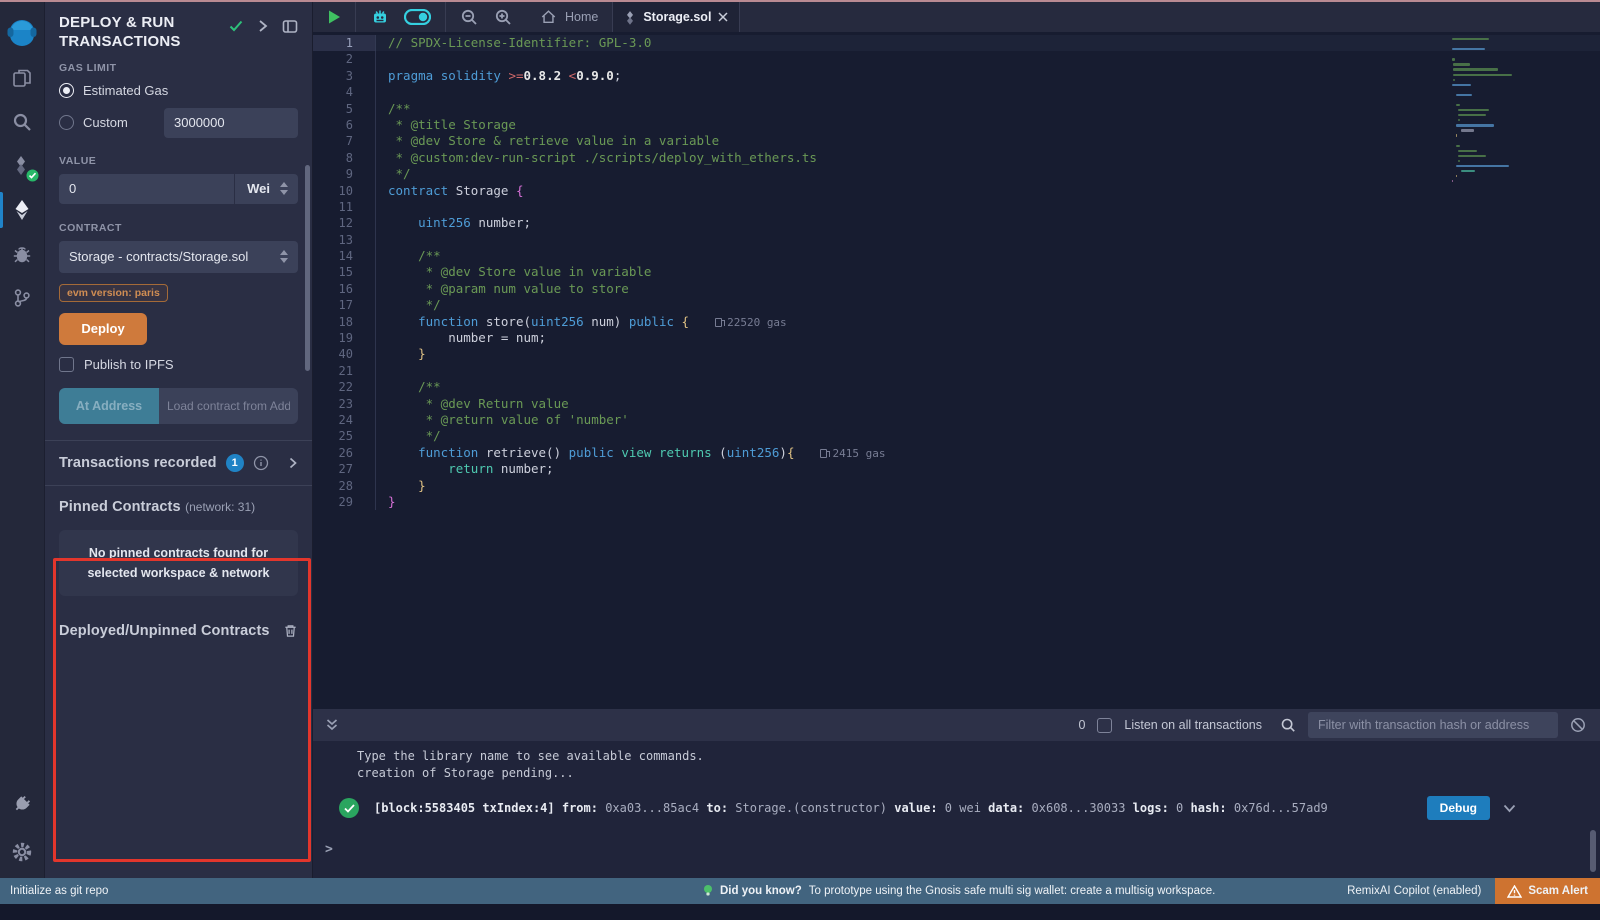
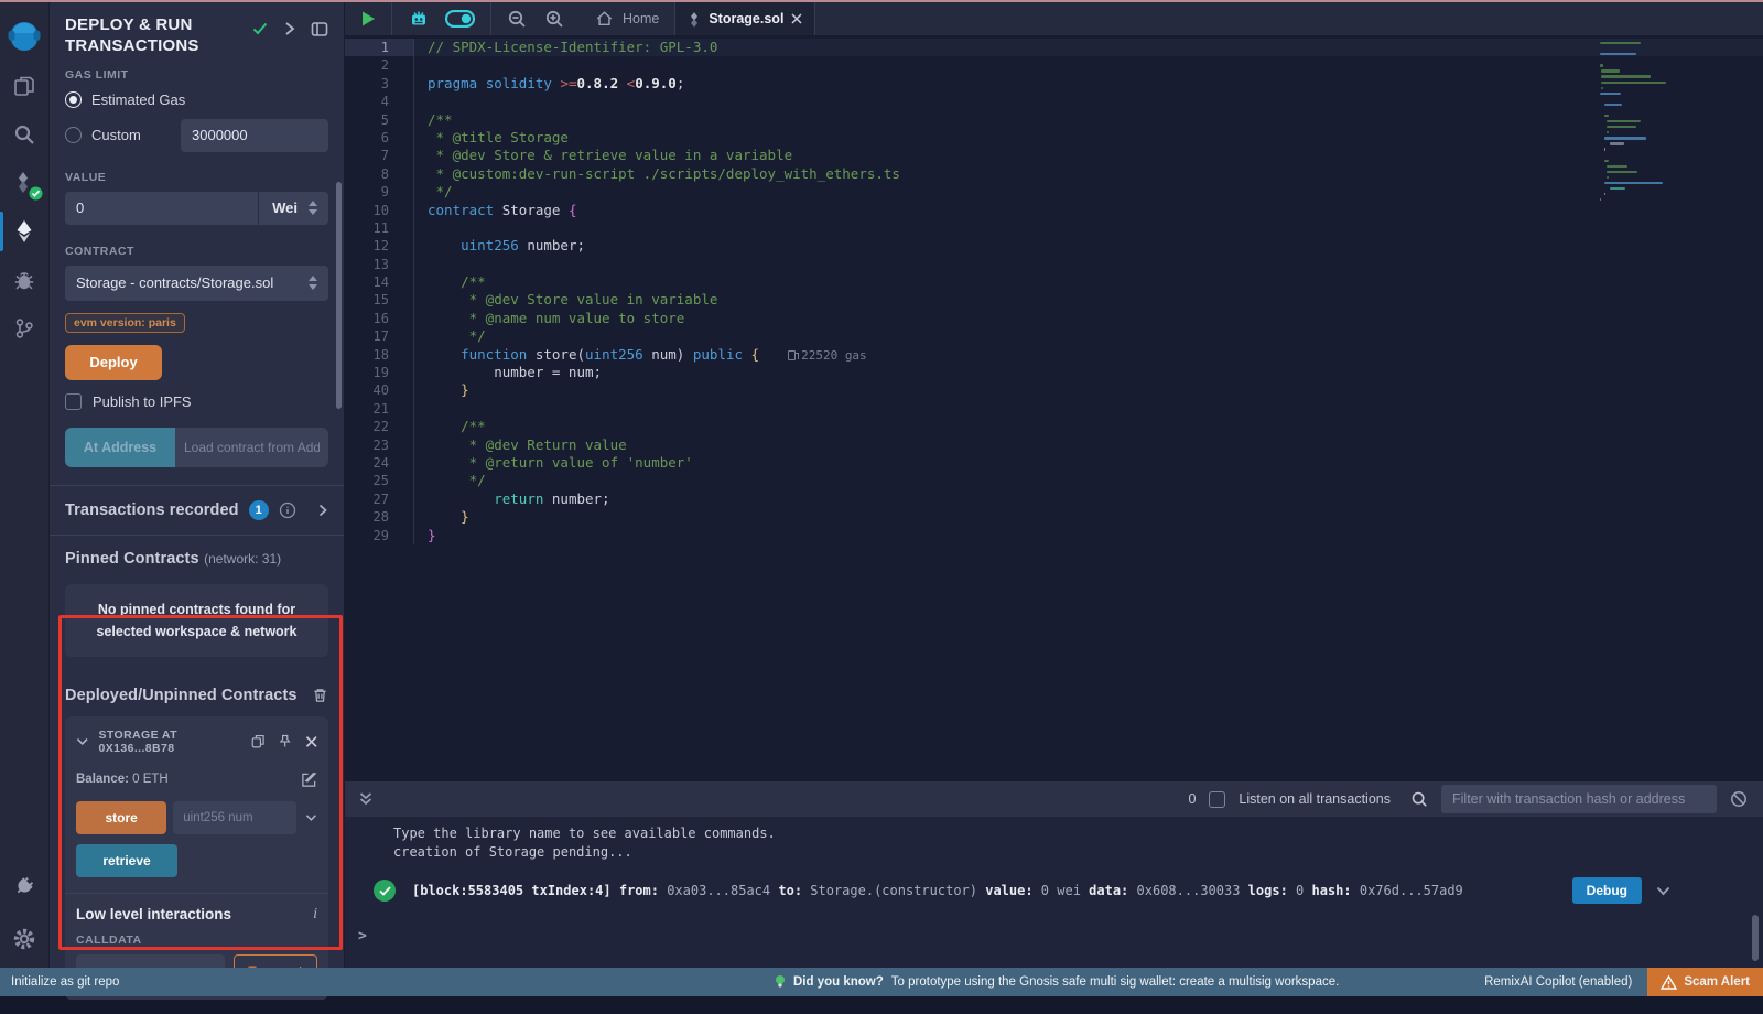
  DEPLOY & RUN TRANSACTIONS
  GAS LIMIT
  Estimated Gas
  Custom
  3000000
  VALUE
  0
  Wei
  CONTRACT
  Storage - contracts/Storage.sol
  evm version: paris
  Deploy
  Publish to IPFS
  At Address
  Load contract from Add
  Transactions recorded
  1
  Pinned Contracts (network: 31)
  No pinned contracts found for
  selected workspace & network
  Deployed/Unpinned Contracts
+ STORAGE AT 0X136...8B78
+ Balance: 0 ETH
+ store
+ uint256 num
+ retrieve
+ Low level interactions
+ i
+ CALLDATA
  Home
  Storage.sol
  1
  // SPDX-License-Identifier: GPL-3.0
  2
  3
  pragma solidity >=0.8.2 <0.9.0;
  4
  5
  /**
  6
  * @title Storage
  7
  * @dev Store & retrieve value in a variable
  8
  * @custom:dev-run-script ./scripts/deploy_with_ethers.ts
  9
  */
  10
  contract Storage {
  11
  12
  uint256 number;
  13
  14
  /**
  15
  * @dev Store value in variable
  16
- * @param num value to store
+ * @name num value to store
  17
  */
  18
  function store(uint256 num) public { 22520 gas
  19
  number = num;
  40
  }
  21
  22
  /**
  23
  * @dev Return value
  24
  * @return value of 'number'
  25
  */
- 26
- function retrieve() public view returns (uint256){ 2415 gas
  27
  return number;
  28
  }
  29
  }
  0
  Listen on all transactions
  Filter with transaction hash or address
  Type the library name to see available commands.
  creation of Storage pending...
  [block:5583405 txIndex:4] from: 0xa03...85ac4 to: Storage.(constructor) value: 0 wei data: 0x608...30033 logs: 0 hash: 0x76d...57ad9
  Debug
  >
  Initialize as git repo
  Did you know?
  To prototype using the Gnosis safe multi sig wallet: create a multisig workspace.
  RemixAI Copilot (enabled)
  Scam Alert
